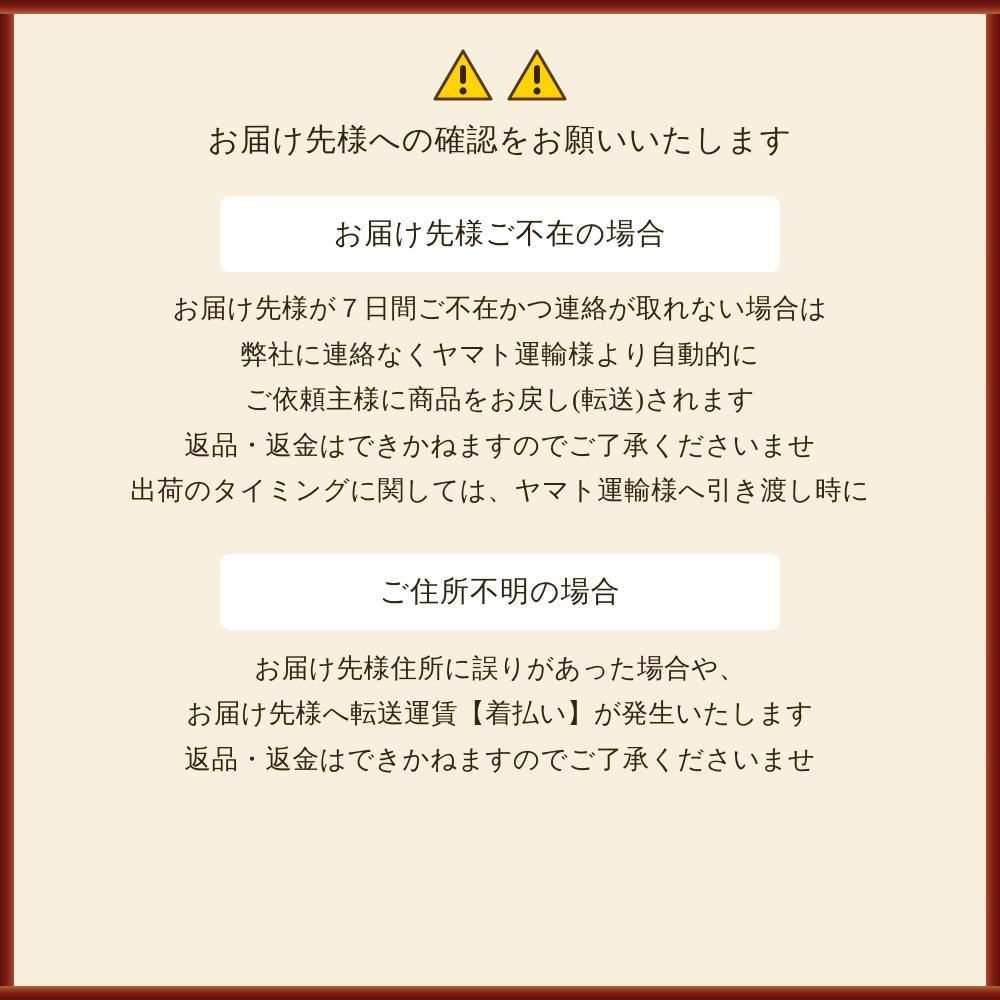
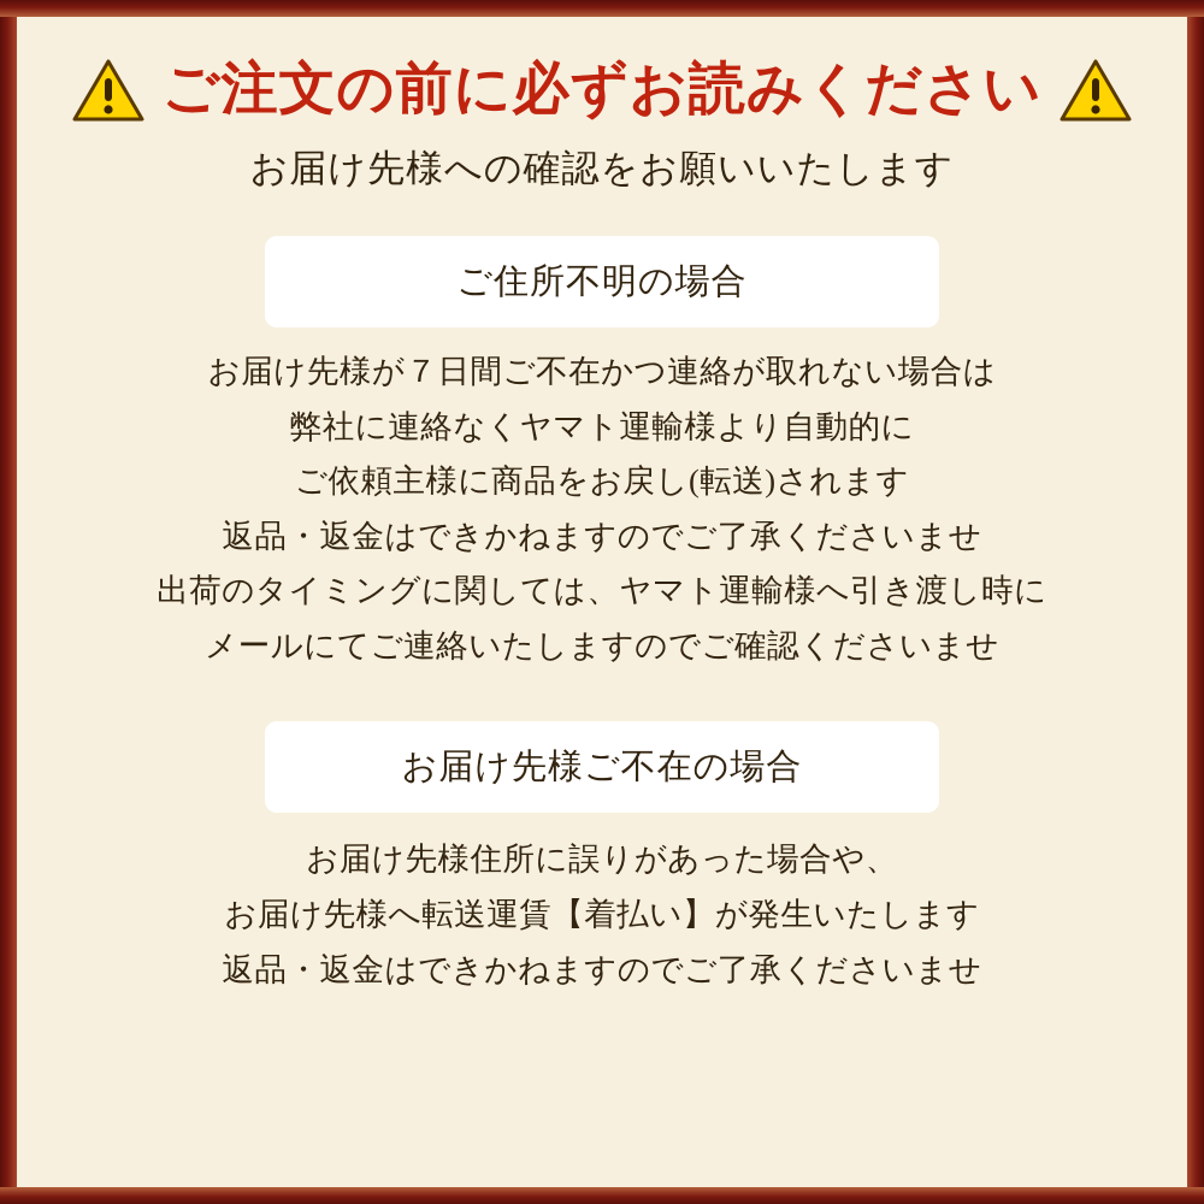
+ ご注文の前に必ずお読みください
  お届け先様への確認をお願いいたします
- お届け先様ご不在の場合
+ ご住所不明の場合
  お届け先様が７日間ご不在かつ連絡が取れない場合は
  弊社に連絡なくヤマト運輸様より自動的に
  ご依頼主様に商品をお戻し(転送)されます
  返品・返金はできかねますのでご了承くださいませ
  出荷のタイミングに関しては、ヤマト運輸様へ引き渡し時に
+ メールにてご連絡いたしますのでご確認くださいませ
- ご住所不明の場合
+ お届け先様ご不在の場合
  お届け先様住所に誤りがあった場合や、
  お届け先様へ転送運賃【着払い】が発生いたします
  返品・返金はできかねますのでご了承くださいませ
